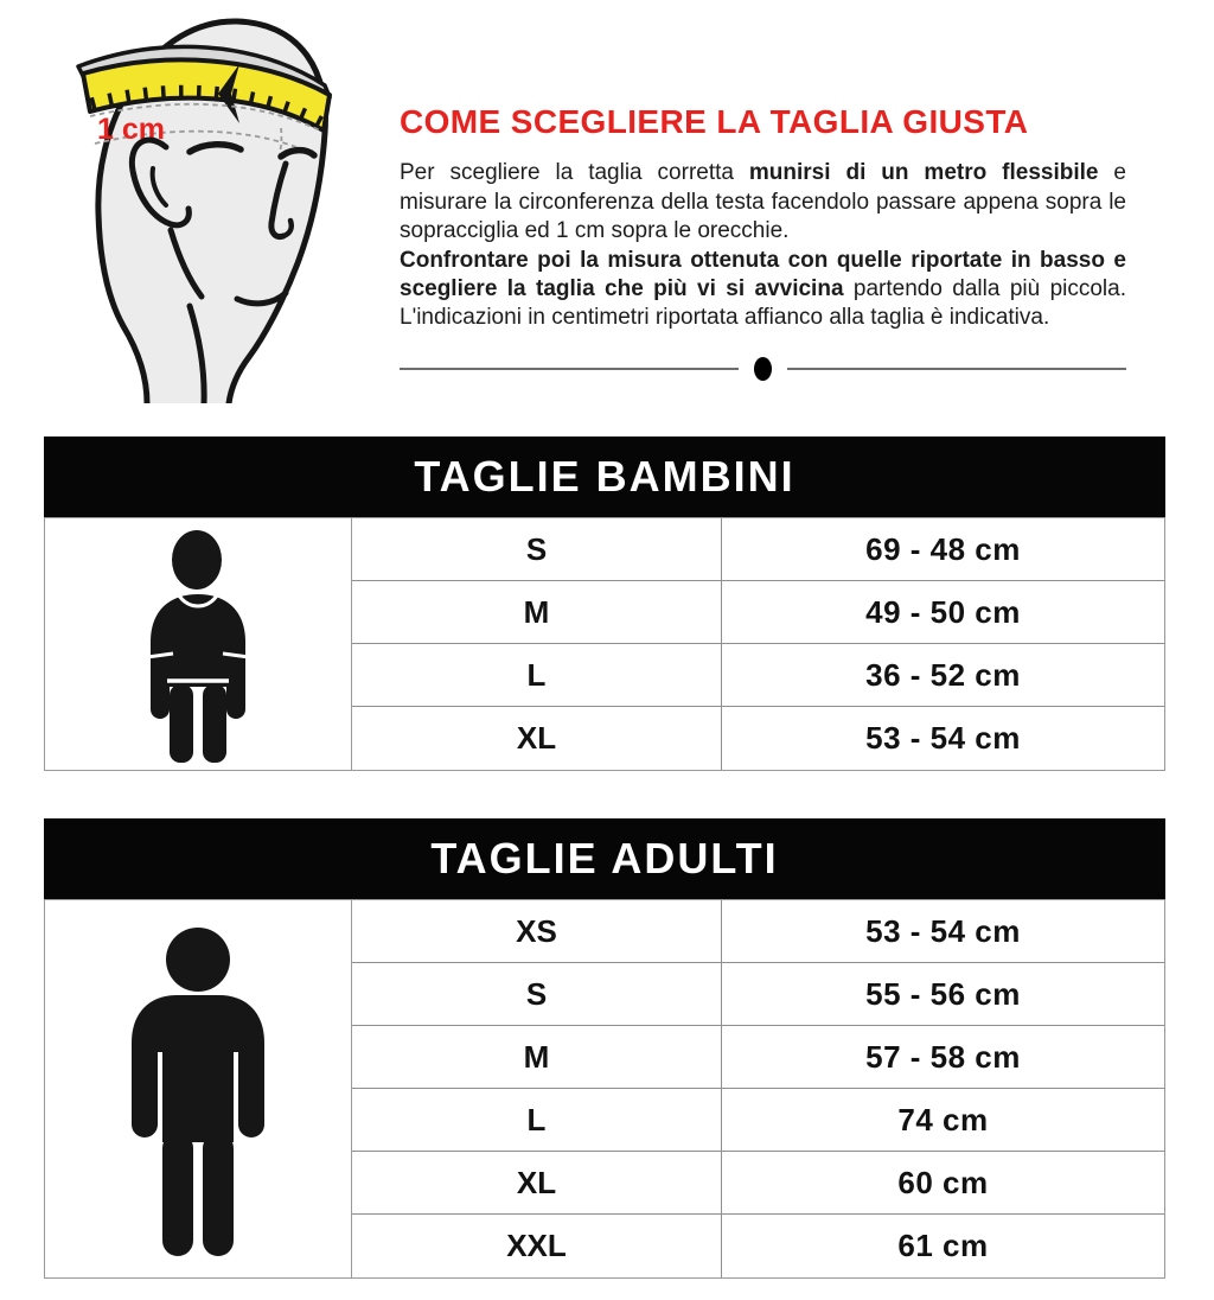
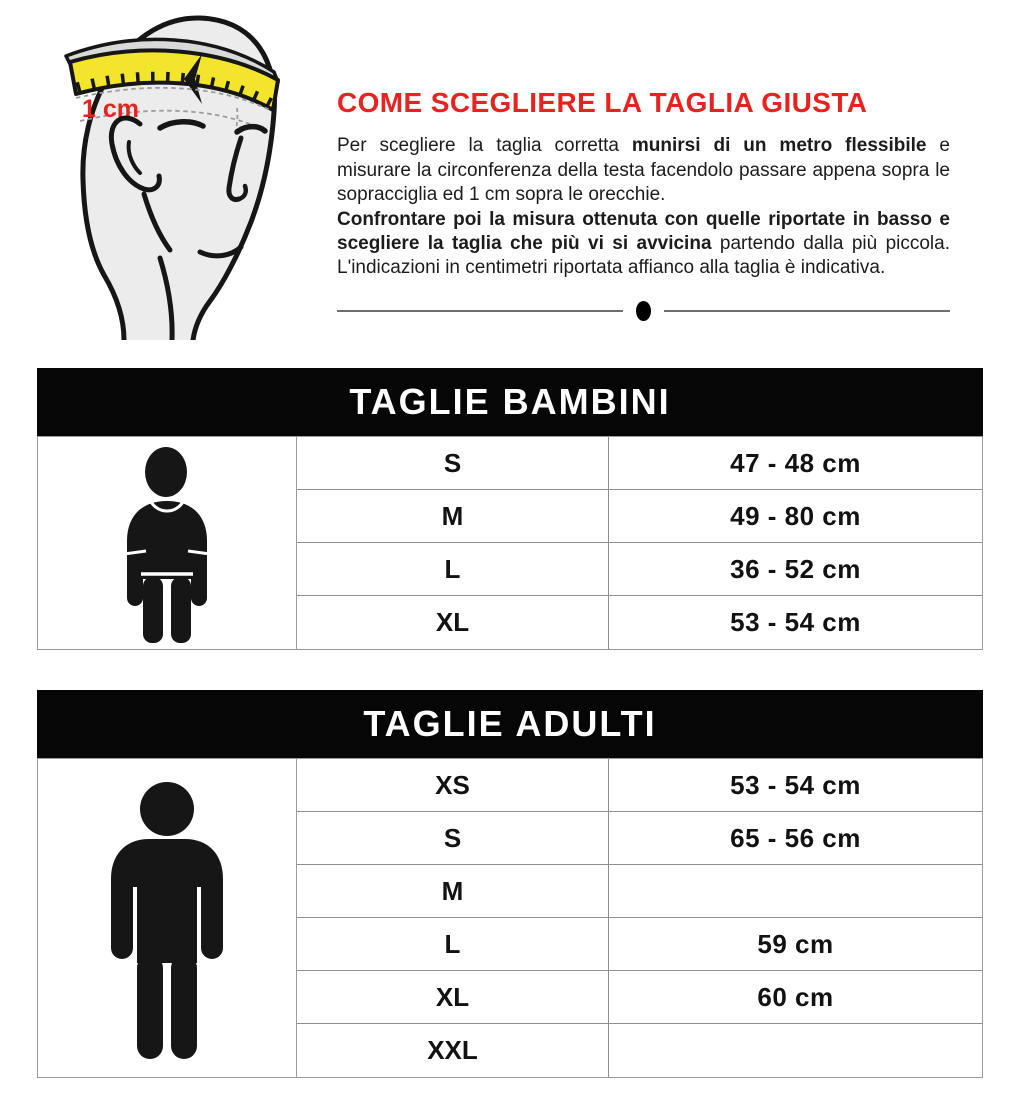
  1 cm
  COME SCEGLIERE LA TAGLIA GIUSTA
  Per scegliere la taglia corretta munirsi di un metro flessibile e misurare la circonferenza della testa facendolo passare appena sopra le sopracciglia ed 1 cm sopra le orecchie.
  Confrontare poi la misura ottenuta con quelle riportate in basso e scegliere la taglia che più vi si avvicina partendo dalla più piccola. L'indicazioni in centimetri riportata affianco alla taglia è indicativa.
  TAGLIE BAMBINI
  S
- 69 - 48 cm
+ 47 - 48 cm
  M
- 49 - 50 cm
+ 49 - 80 cm
  L
  36 - 52 cm
  XL
  53 - 54 cm
  TAGLIE ADULTI
  XS
  53 - 54 cm
  S
- 55 - 56 cm
+ 65 - 56 cm
  M
- 57 - 58 cm
  L
- 74 cm
+ 59 cm
  XL
  60 cm
  XXL
- 61 cm
